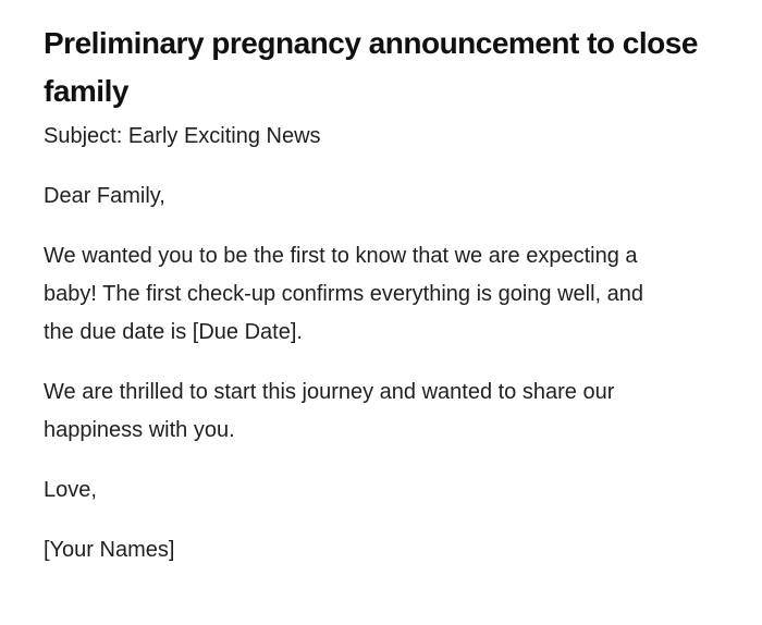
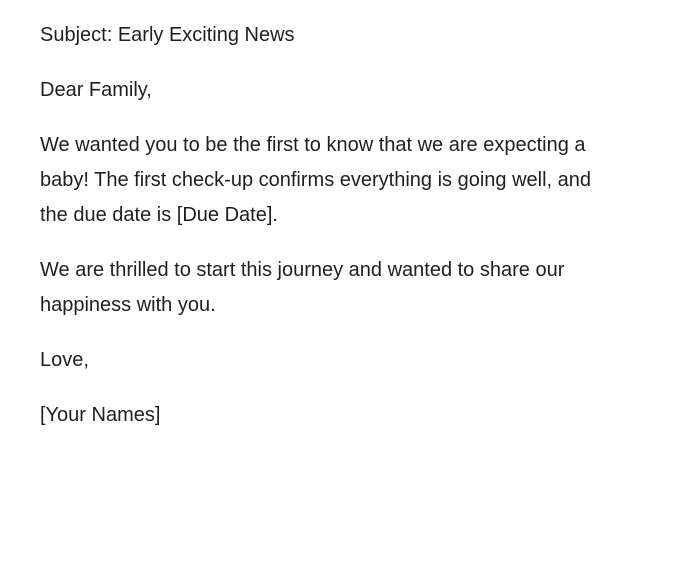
- Preliminary pregnancy announcement to close family
  Subject: Early Exciting News
  Dear Family,
  We wanted you to be the first to know that we are expecting a baby! The first check-up confirms everything is going well, and the due date is [Due Date].
  We are thrilled to start this journey and wanted to share our happiness with you.
  Love,
  [Your Names]
